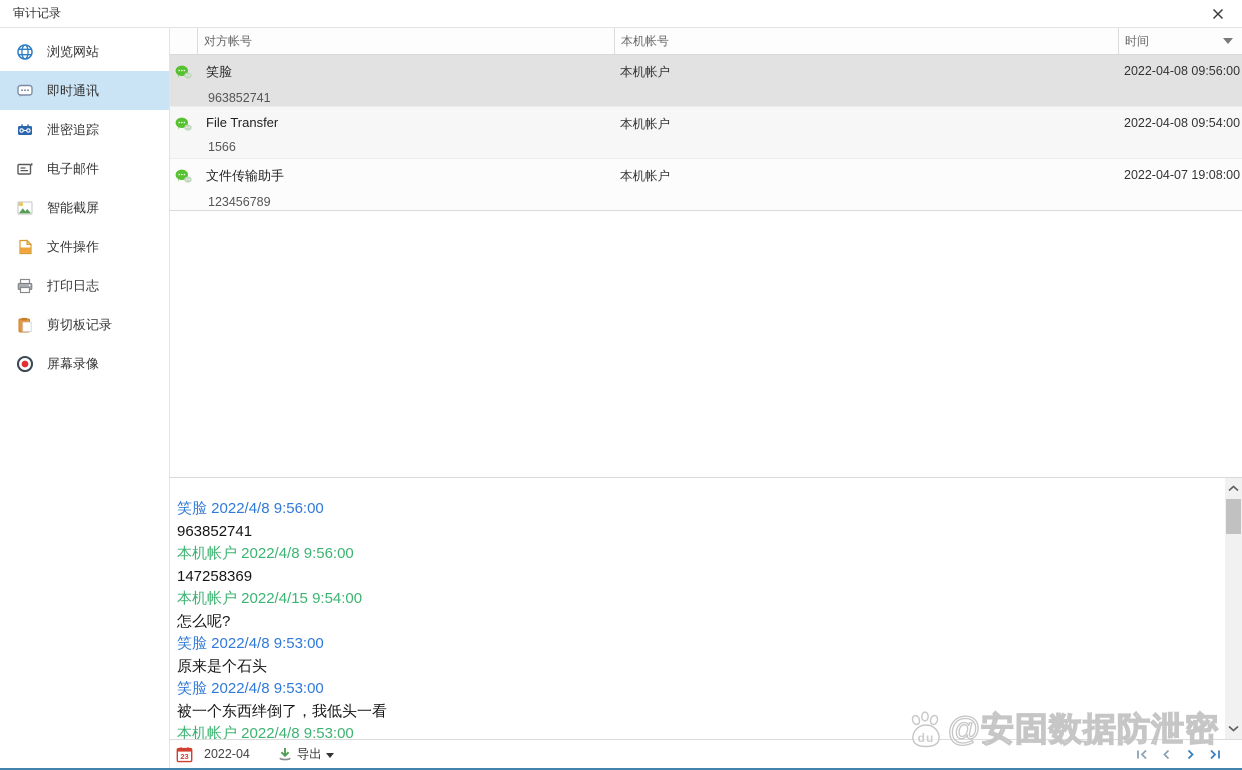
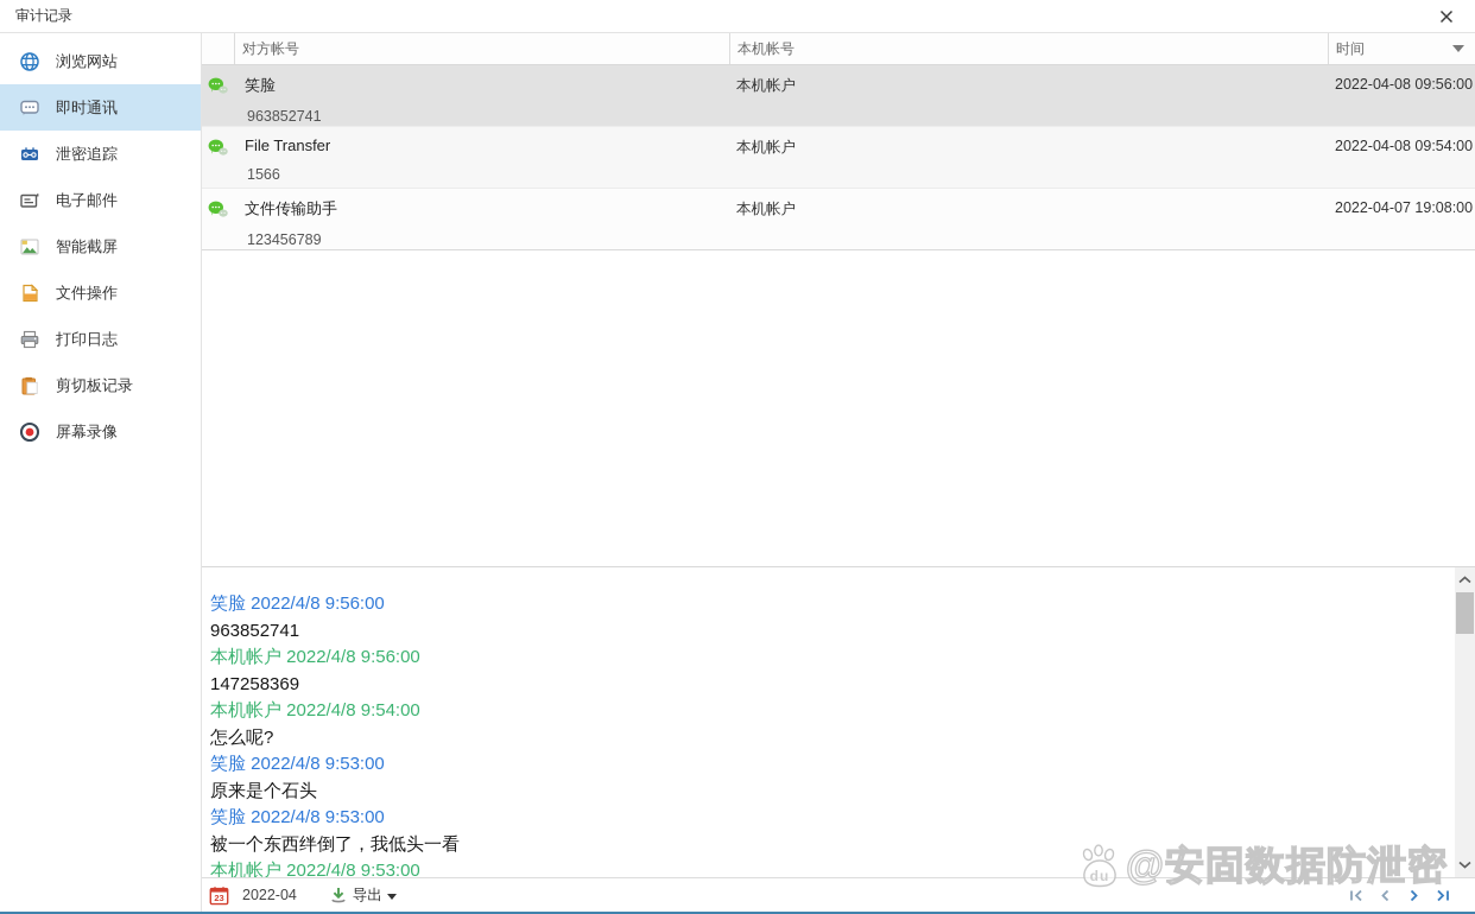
  审计记录
  浏览网站
  即时通讯
  泄密追踪
  电子邮件
  智能截屏
  文件操作
  打印日志
  剪切板记录
  屏幕录像
  对方帐号
  本机帐号
  时间
  笑脸
  963852741
  本机帐户
  2022-04-08 09:56:00
  File Transfer
  1566
  本机帐户
  2022-04-08 09:54:00
  文件传输助手
  123456789
  本机帐户
  2022-04-07 19:08:00
  笑脸 2022/4/8 9:56:00
  963852741
  本机帐户 2022/4/8 9:56:00
  147258369
- 本机帐户 2022/4/15 9:54:00
+ 本机帐户 2022/4/8 9:54:00
  怎么呢?
  笑脸 2022/4/8 9:53:00
  原来是个石头
  笑脸 2022/4/8 9:53:00
  被一个东西绊倒了，我低头一看
  本机帐户 2022/4/8 9:53:00
  23
  2022-04
  导出
  du
  @安固数据防泄密
